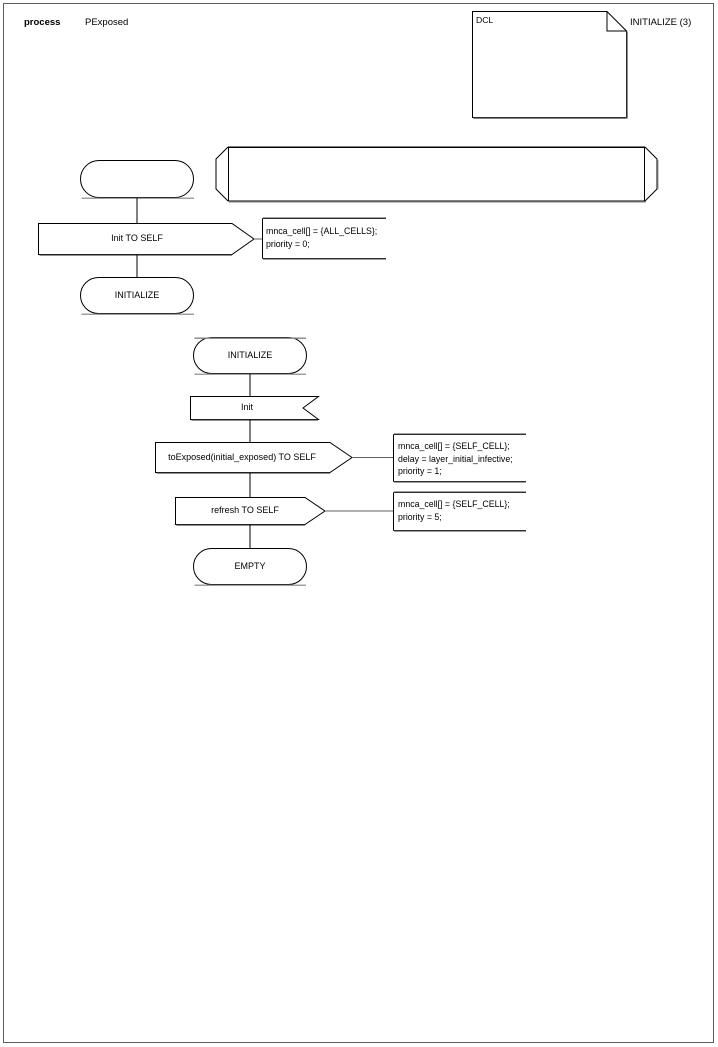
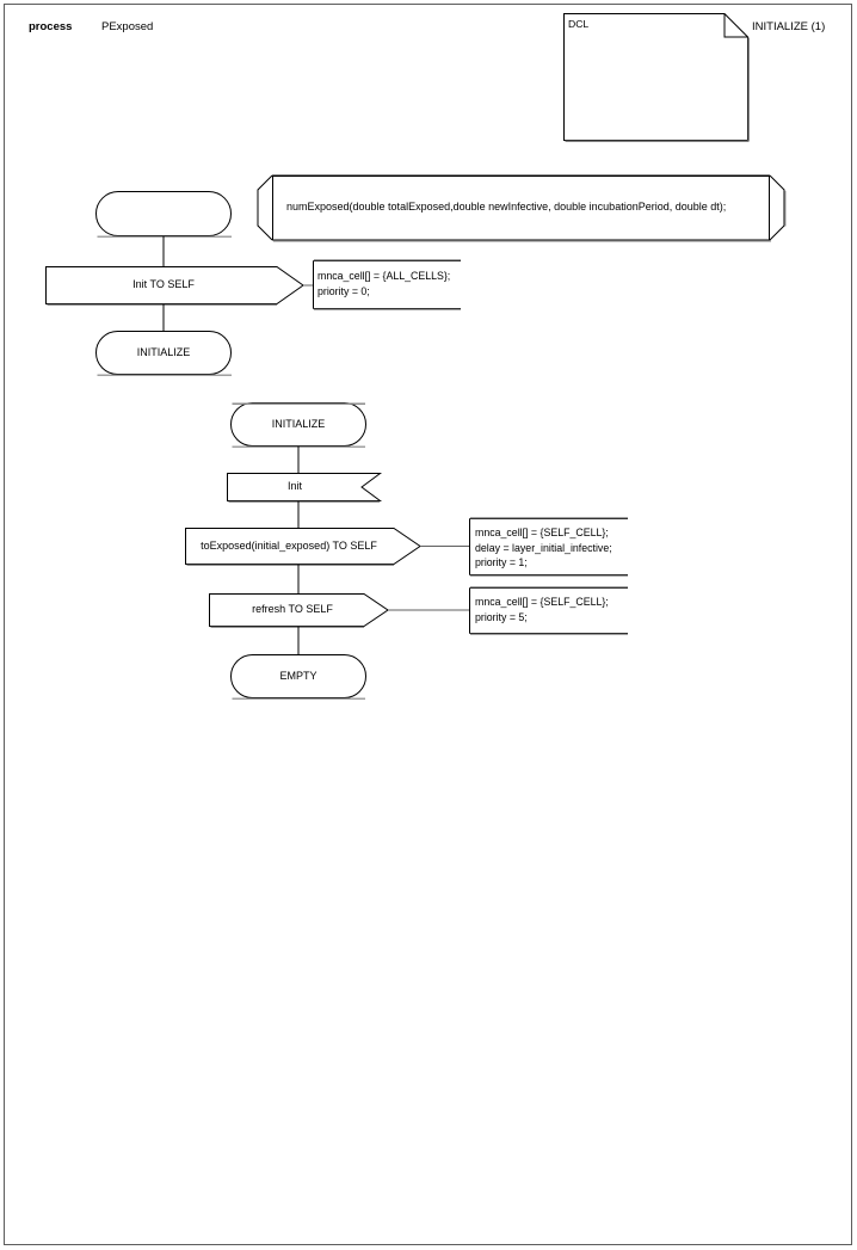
  process
  PExposed
- INITIALIZE (3)
+ INITIALIZE (1)
  DCL
+ numExposed(double totalExposed,double newInfective, double incubationPeriod, double dt);
  Init TO SELF
  mnca_cell[] = {ALL_CELLS};
  priority = 0;
  INITIALIZE
  INITIALIZE
  Init
  toExposed(initial_exposed) TO SELF
  mnca_cell[] = {SELF_CELL};
  delay = layer_initial_infective;
  priority = 1;
  refresh TO SELF
  mnca_cell[] = {SELF_CELL};
  priority = 5;
  EMPTY
